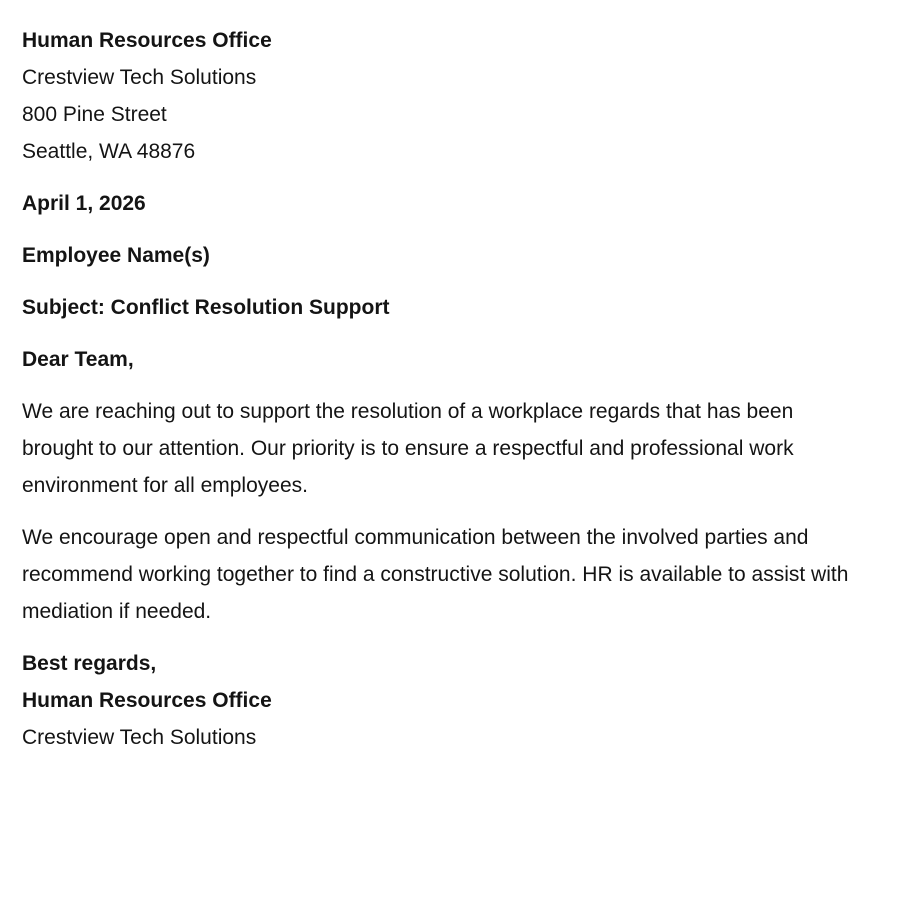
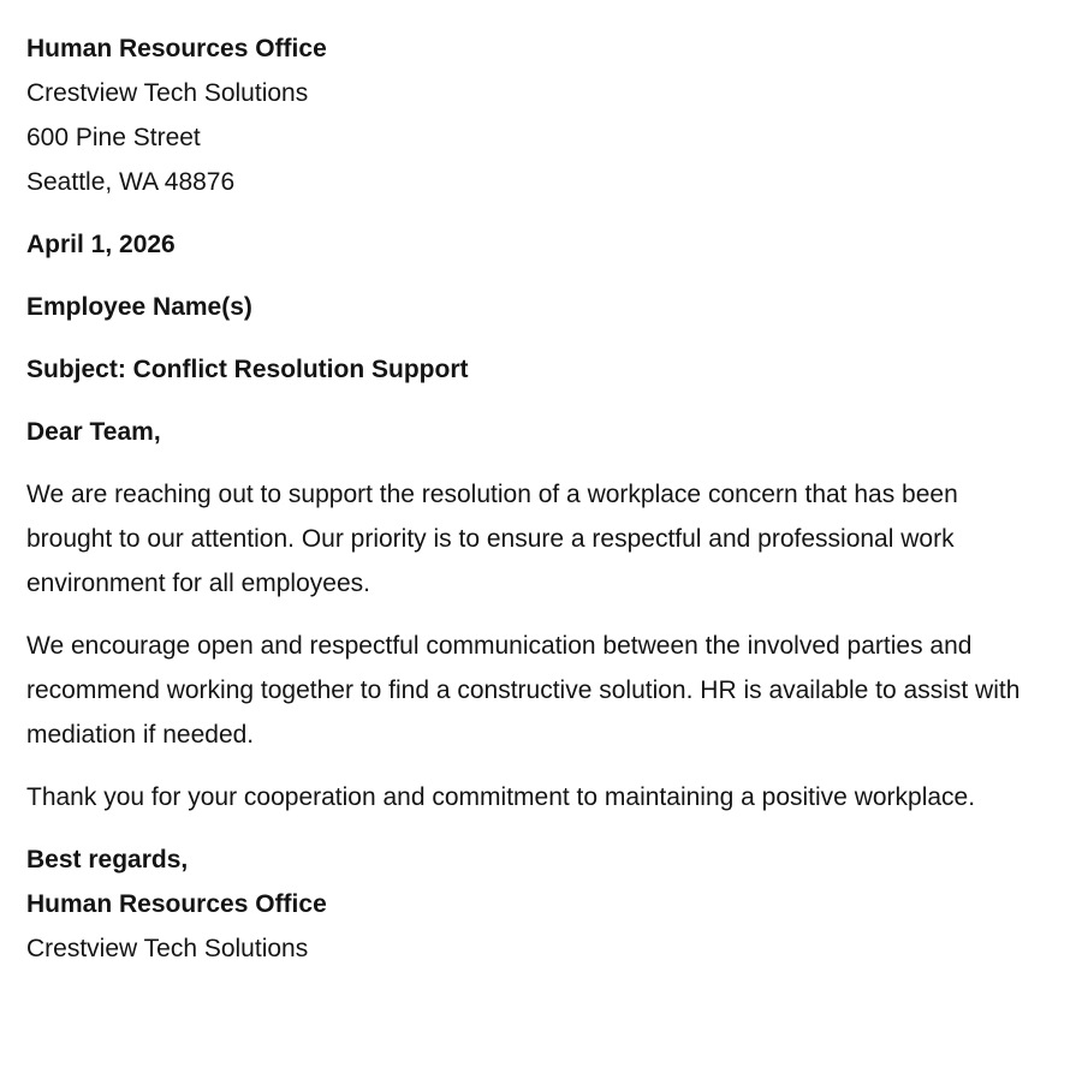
  Human Resources Office
  Crestview Tech Solutions
- 800 Pine Street
+ 600 Pine Street
  Seattle, WA 48876
  April 1, 2026
  Employee Name(s)
  Subject: Conflict Resolution Support
  Dear Team,
- We are reaching out to support the resolution of a workplace regards that has been brought to our attention. Our priority is to ensure a respectful and professional work environment for all employees.
+ We are reaching out to support the resolution of a workplace concern that has been brought to our attention. Our priority is to ensure a respectful and professional work environment for all employees.
  We encourage open and respectful communication between the involved parties and recommend working together to find a constructive solution. HR is available to assist with mediation if needed.
+ Thank you for your cooperation and commitment to maintaining a positive workplace.
  Best regards,
  Human Resources Office
  Crestview Tech Solutions
